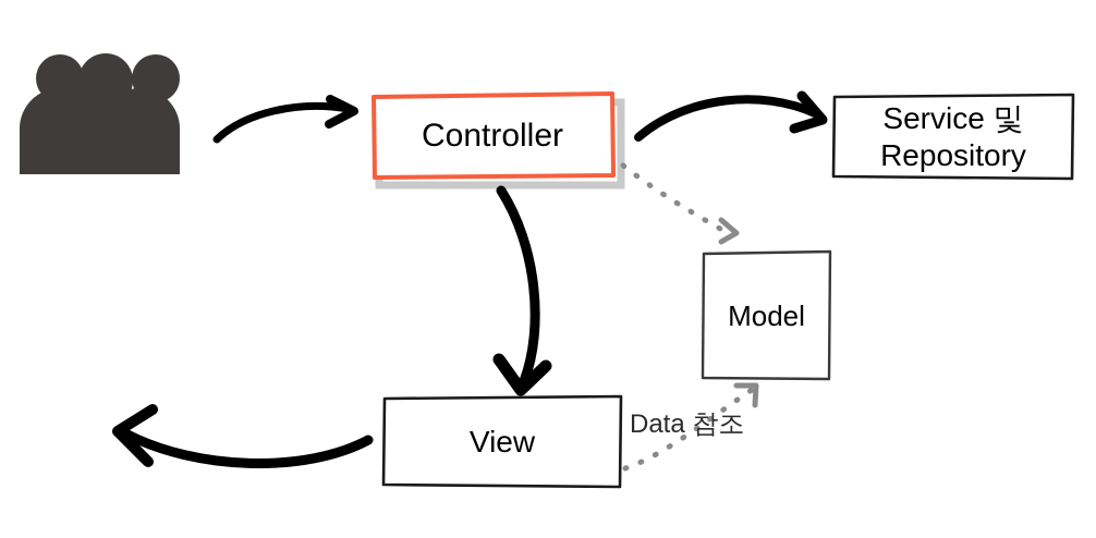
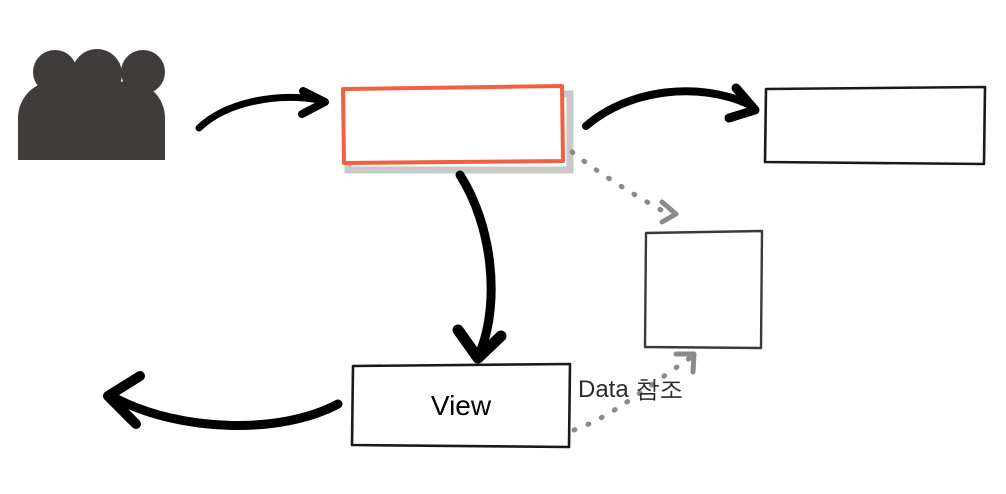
- Controller
- Service 및
- Repository
- Model
  View
  Data 참조
